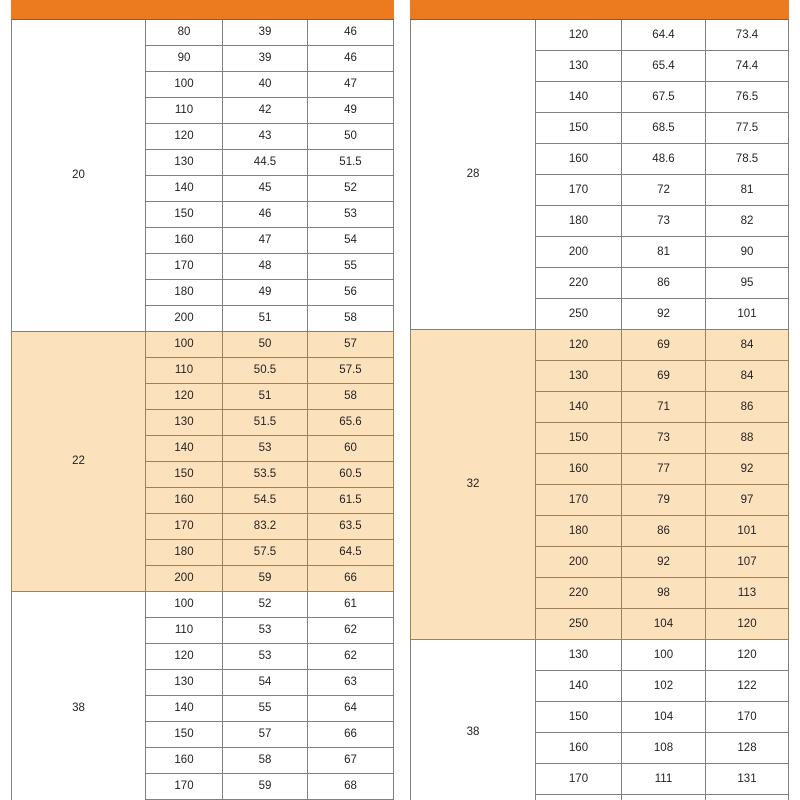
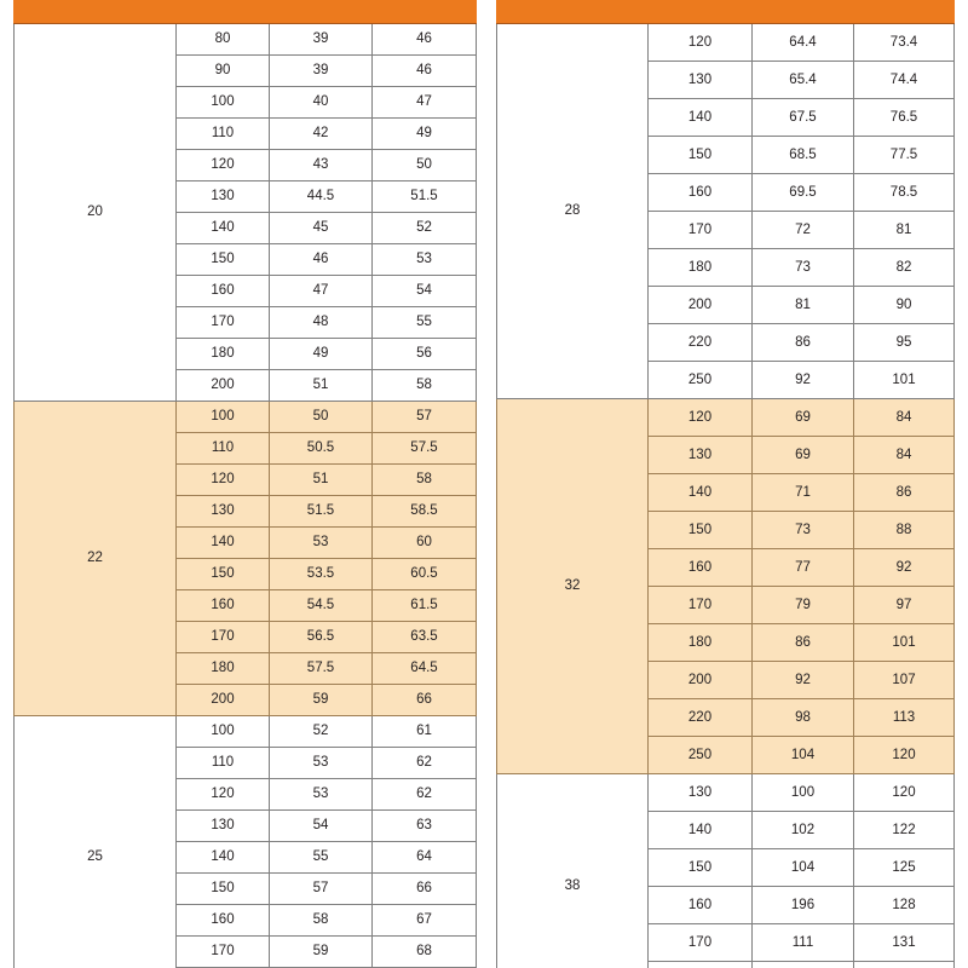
  20	80	39	46
  90	39	46
  100	40	47
  110	42	49
  120	43	50
  130	44.5	51.5
  140	45	52
  150	46	53
  160	47	54
  170	48	55
  180	49	56
  200	51	58
  22	100	50	57
  110	50.5	57.5
  120	51	58
- 130	51.5	65.6
+ 130	51.5	58.5
  140	53	60
  150	53.5	60.5
  160	54.5	61.5
- 170	83.2	63.5
+ 170	56.5	63.5
  180	57.5	64.5
  200	59	66
- 38	100	52	61
+ 25	100	52	61
  110	53	62
  120	53	62
  130	54	63
  140	55	64
  150	57	66
  160	58	67
  170	59	68
  28	120	64.4	73.4
  130	65.4	74.4
  140	67.5	76.5
  150	68.5	77.5
- 160	48.6	78.5
+ 160	69.5	78.5
  170	72	81
  180	73	82
  200	81	90
  220	86	95
  250	92	101
  32	120	69	84
  130	69	84
  140	71	86
  150	73	88
  160	77	92
  170	79	97
  180	86	101
  200	92	107
  220	98	113
  250	104	120
  38	130	100	120
  140	102	122
- 150	104	170
+ 150	104	125
- 160	108	128
+ 160	196	128
  170	111	131
